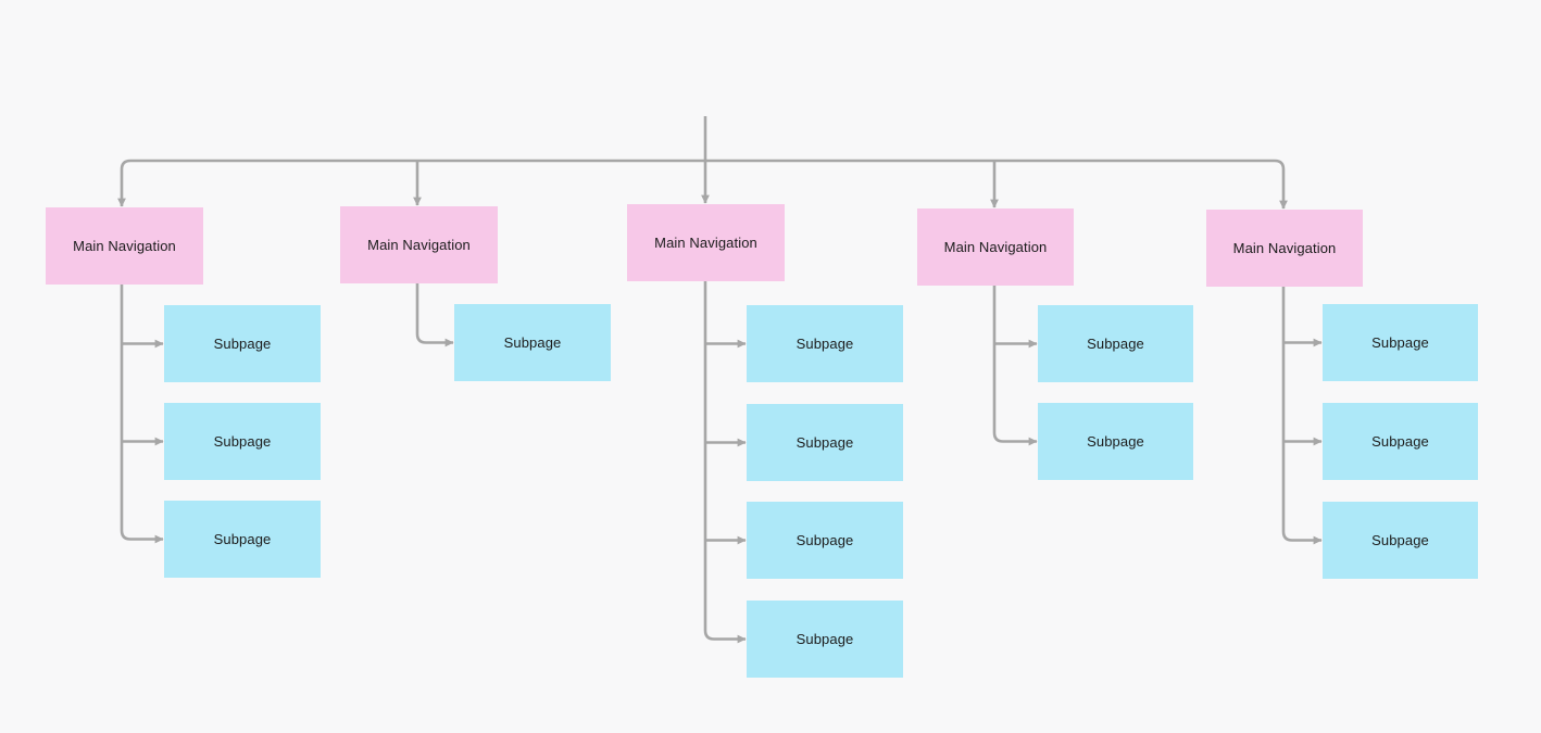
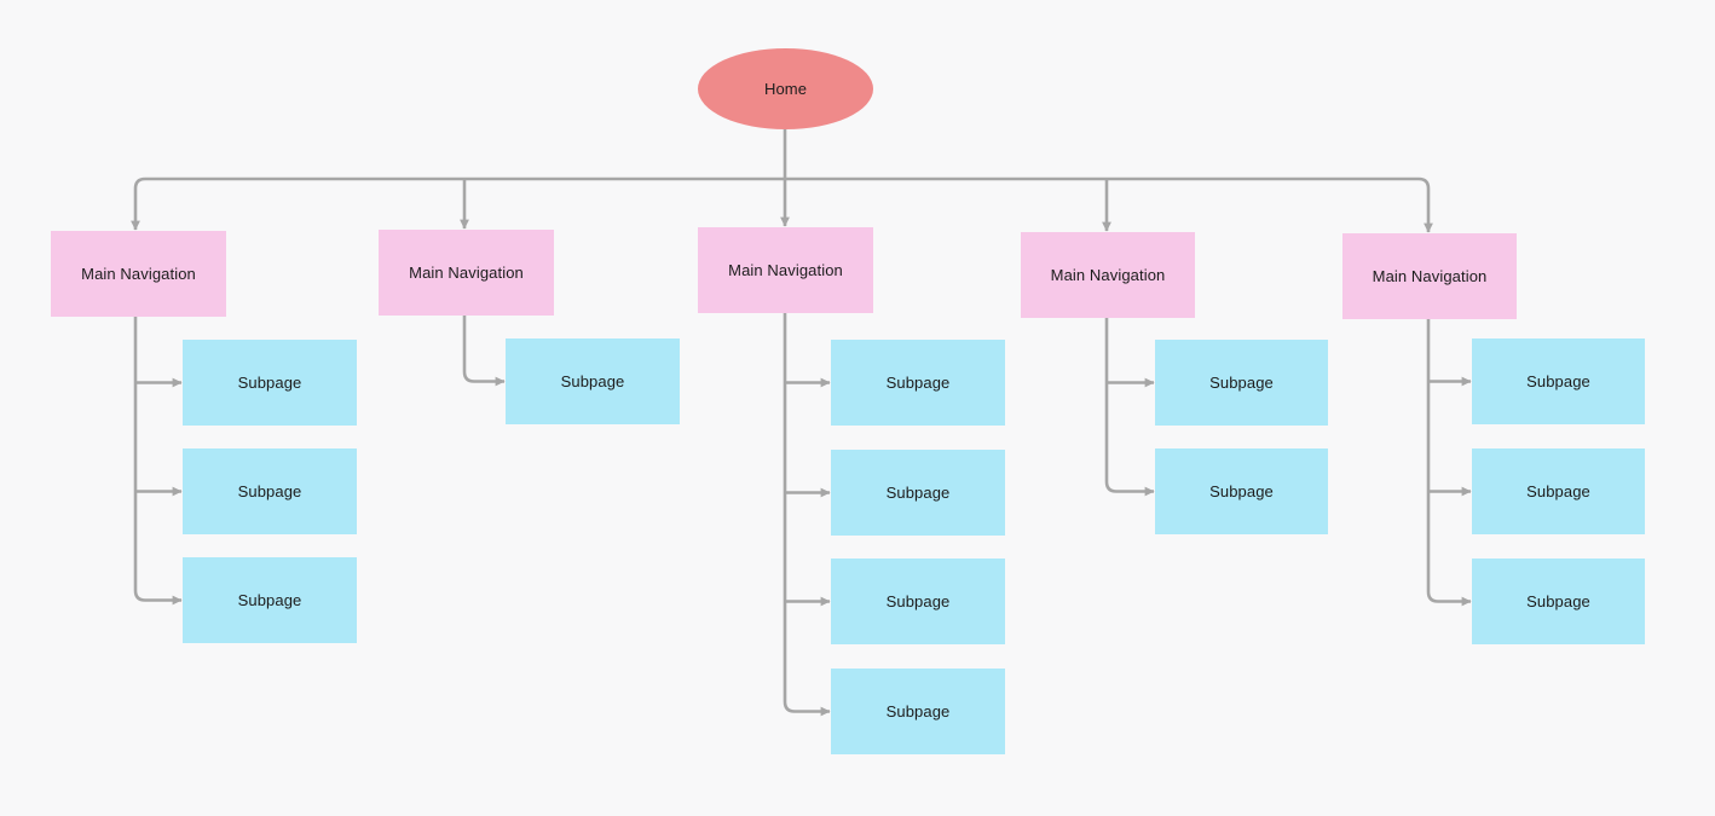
+ Home
  Main Navigation
  Subpage
  Subpage
  Subpage
  Main Navigation
  Subpage
  Main Navigation
  Subpage
  Subpage
  Subpage
  Subpage
  Main Navigation
  Subpage
  Subpage
  Main Navigation
  Subpage
  Subpage
  Subpage
